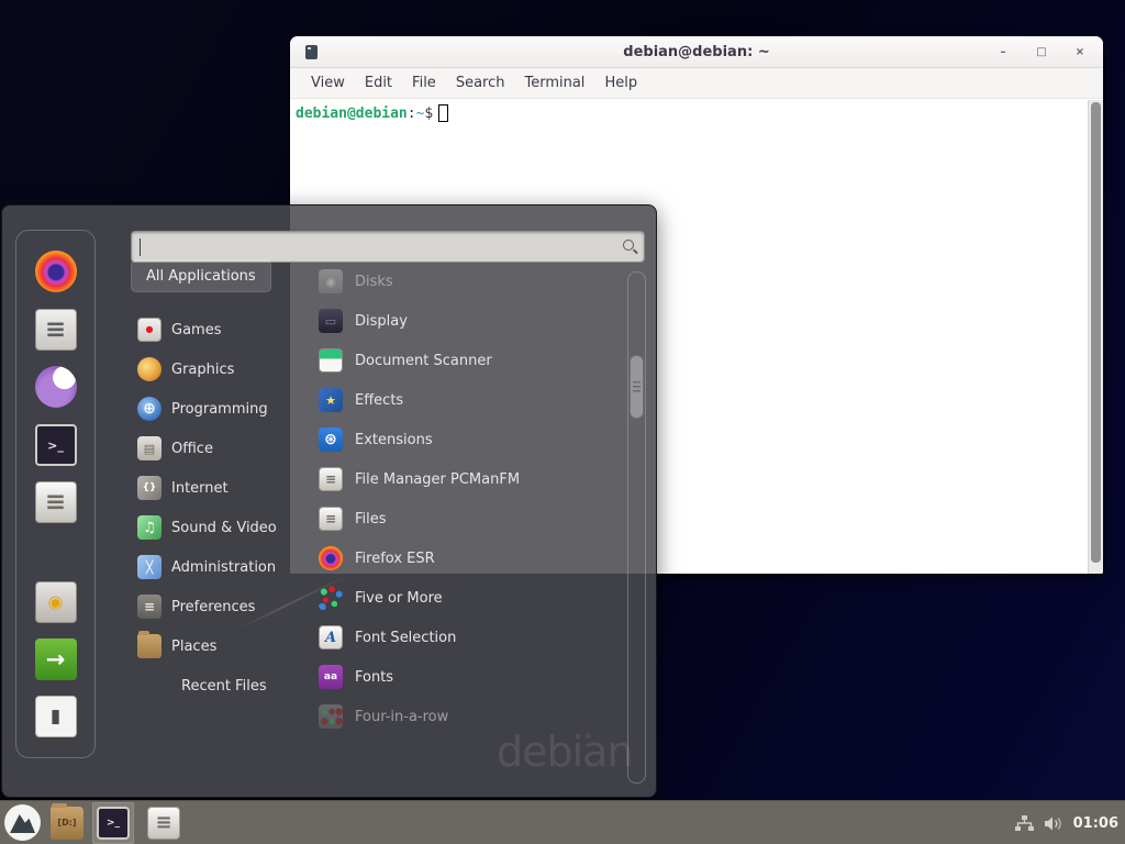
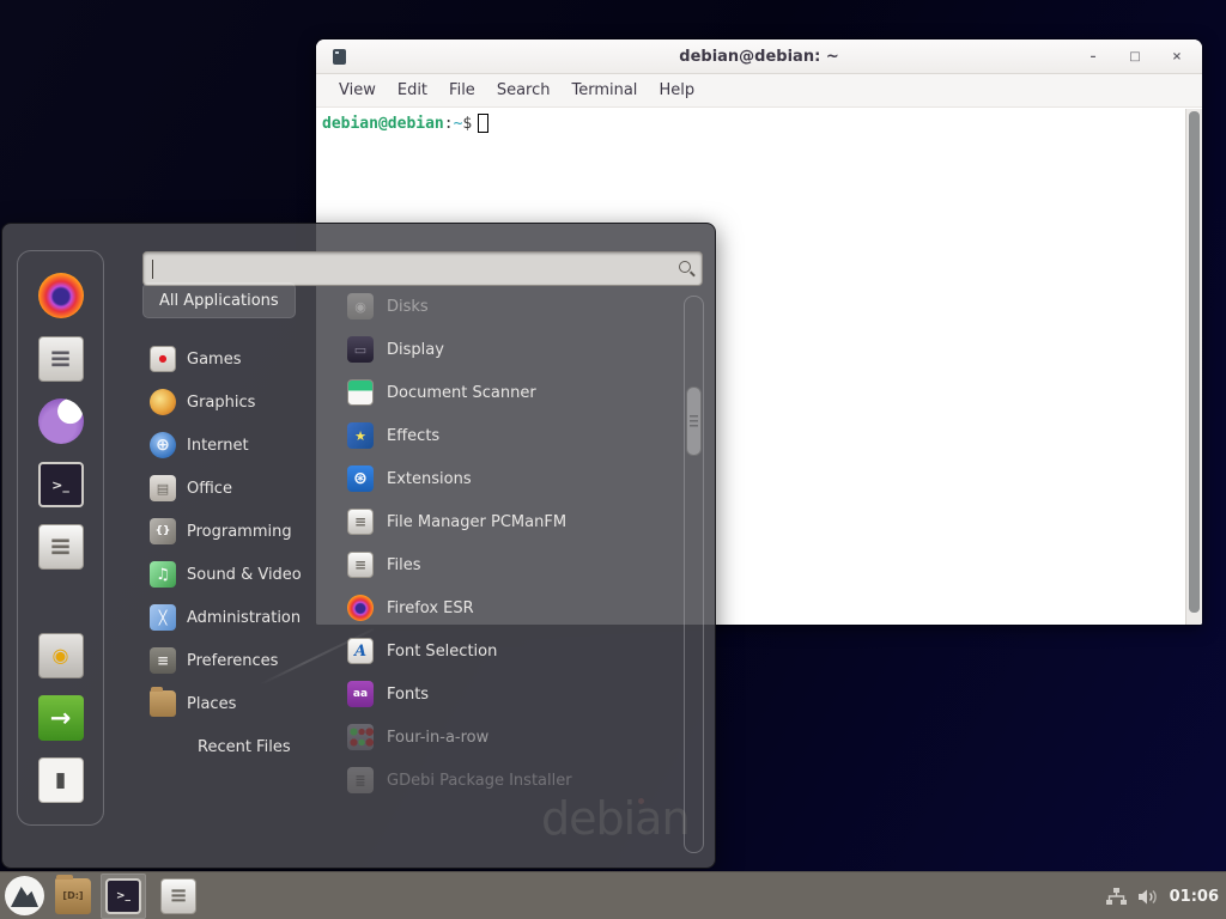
  debian
  debian@debian: ~
  –
  □
  ×
  View
  Edit
  File
  Search
  Terminal
  Help
  debian@debian:~$
  ≡
  >_
  ≡
  ◉
  →
  ▮
  All Applications
  ●
  Games
  Graphics
  ⊕
- Programming
+ Internet
  ▤
  Office
  {}
- Internet
+ Programming
  ♫
  Sound & Video
  ╳
  Administration
  ≡
  Preferences
  Places
  Recent Files
  ◉
  Disks
  ▭
  Display
  Document Scanner
  ★
  Effects
  ⊛
  Extensions
  ≡
  File Manager PCManFM
  ≡
  Files
  Firefox ESR
- Five or More
  A
  Font Selection
  aa
  Fonts
  Four-in-a-row
+ ≣
+ GDebi Package Installer
  [D:]
  >_
  ≡
  01:06
